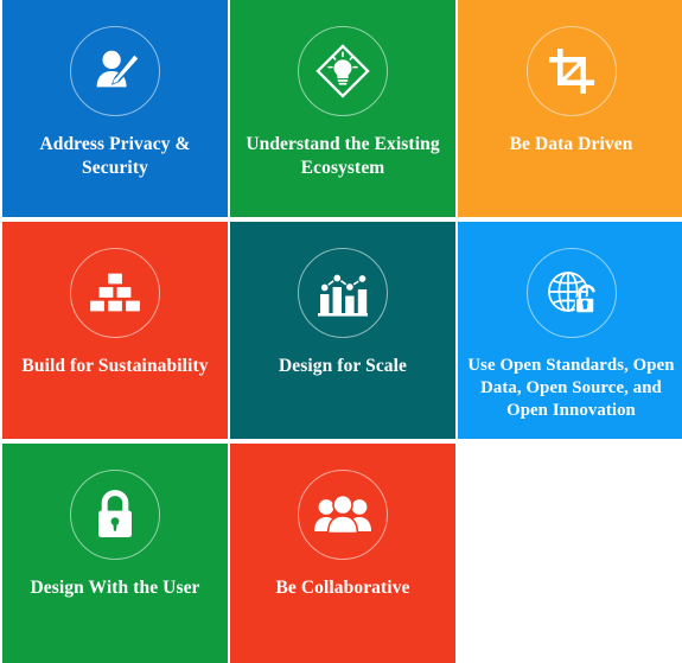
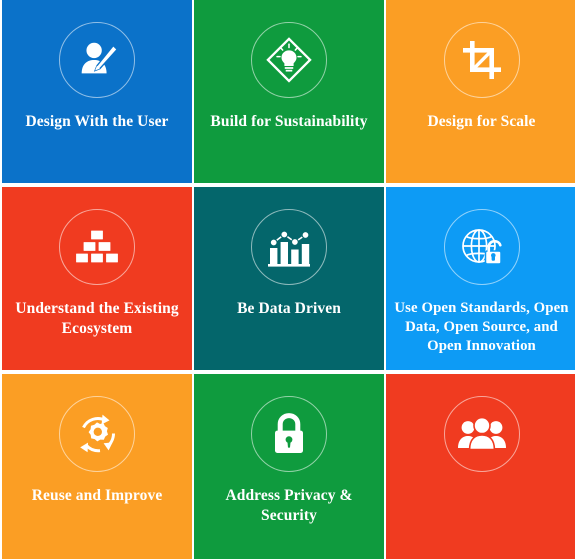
- Address Privacy & Security
+ Design With the User
- Understand the Existing Ecosystem
+ Build for Sustainability
- Be Data Driven
+ Design for Scale
- Build for Sustainability
+ Understand the Existing Ecosystem
- Design for Scale
+ Be Data Driven
  Use Open Standards, Open Data, Open Source, and Open Innovation
+ Reuse and Improve
- Design With the User
+ Address Privacy & Security
- Be Collaborative
